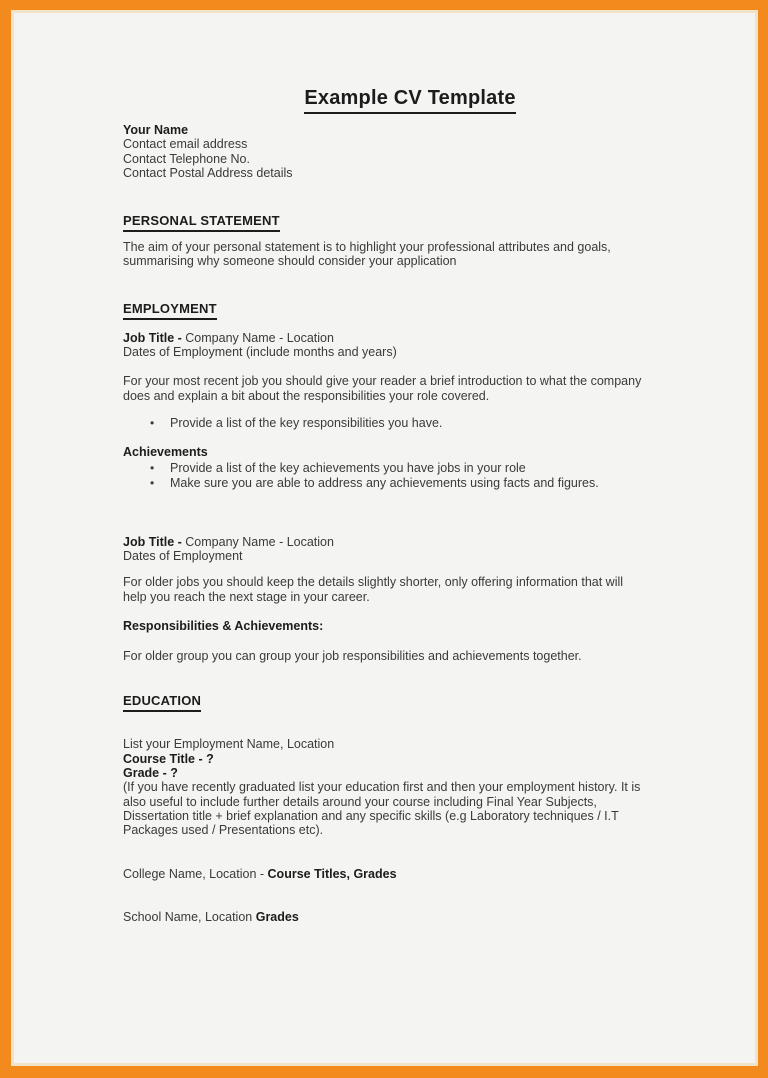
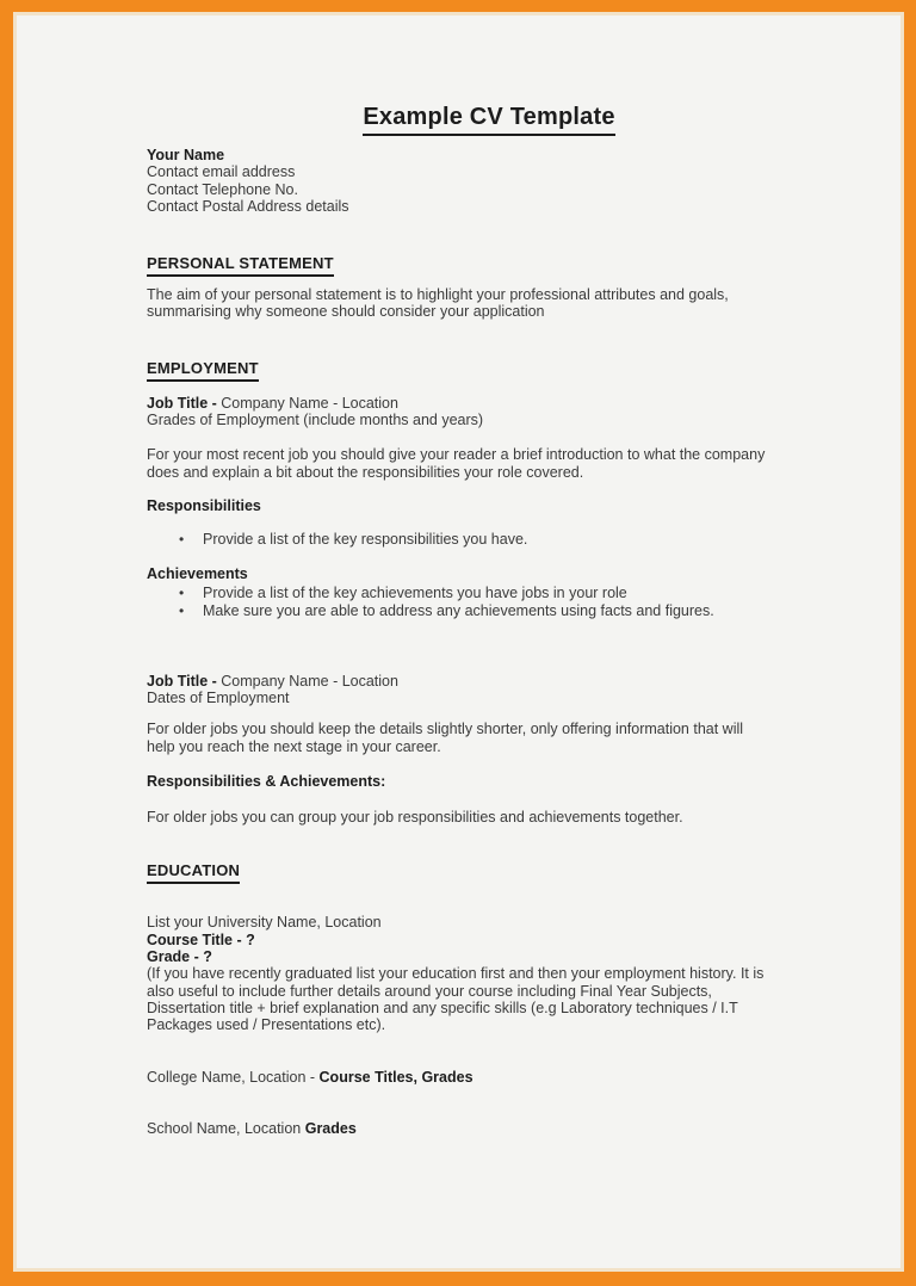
  Example CV Template
  Your Name
  Contact email address
  Contact Telephone No.
  Contact Postal Address details
  PERSONAL STATEMENT
  The aim of your personal statement is to highlight your professional attributes and goals,
  summarising why someone should consider your application
  EMPLOYMENT
  Job Title - Company Name - Location
- Dates of Employment (include months and years)
+ Grades of Employment (include months and years)
  For your most recent job you should give your reader a brief introduction to what the company
  does and explain a bit about the responsibilities your role covered.
+ Responsibilities
  •
  Provide a list of the key responsibilities you have.
  Achievements
  •
  Provide a list of the key achievements you have jobs in your role
  •
  Make sure you are able to address any achievements using facts and figures.
  Job Title - Company Name - Location
  Dates of Employment
  For older jobs you should keep the details slightly shorter, only offering information that will
  help you reach the next stage in your career.
  Responsibilities & Achievements:
- For older group you can group your job responsibilities and achievements together.
+ For older jobs you can group your job responsibilities and achievements together.
  EDUCATION
- List your Employment Name, Location
+ List your University Name, Location
  Course Title - ?
  Grade - ?
  (If you have recently graduated list your education first and then your employment history. It is
  also useful to include further details around your course including Final Year Subjects,
  Dissertation title + brief explanation and any specific skills (e.g Laboratory techniques / I.T
  Packages used / Presentations etc).
  College Name, Location - Course Titles, Grades
  School Name, Location Grades
